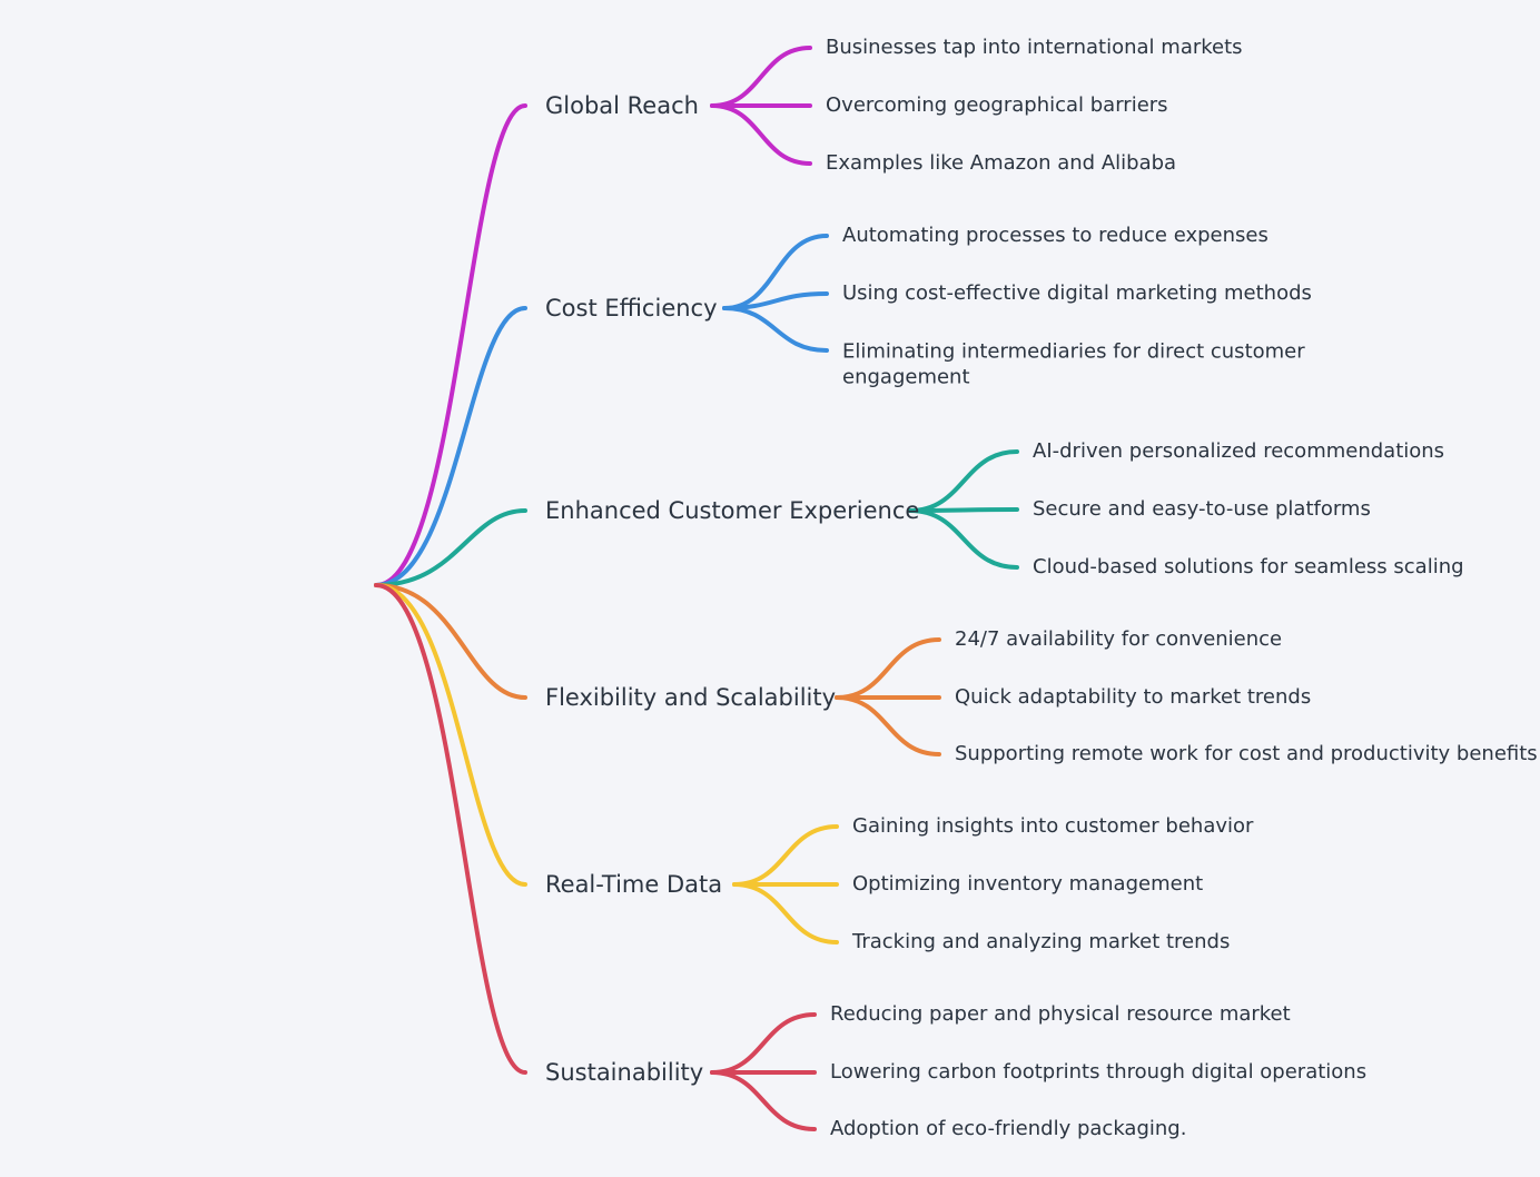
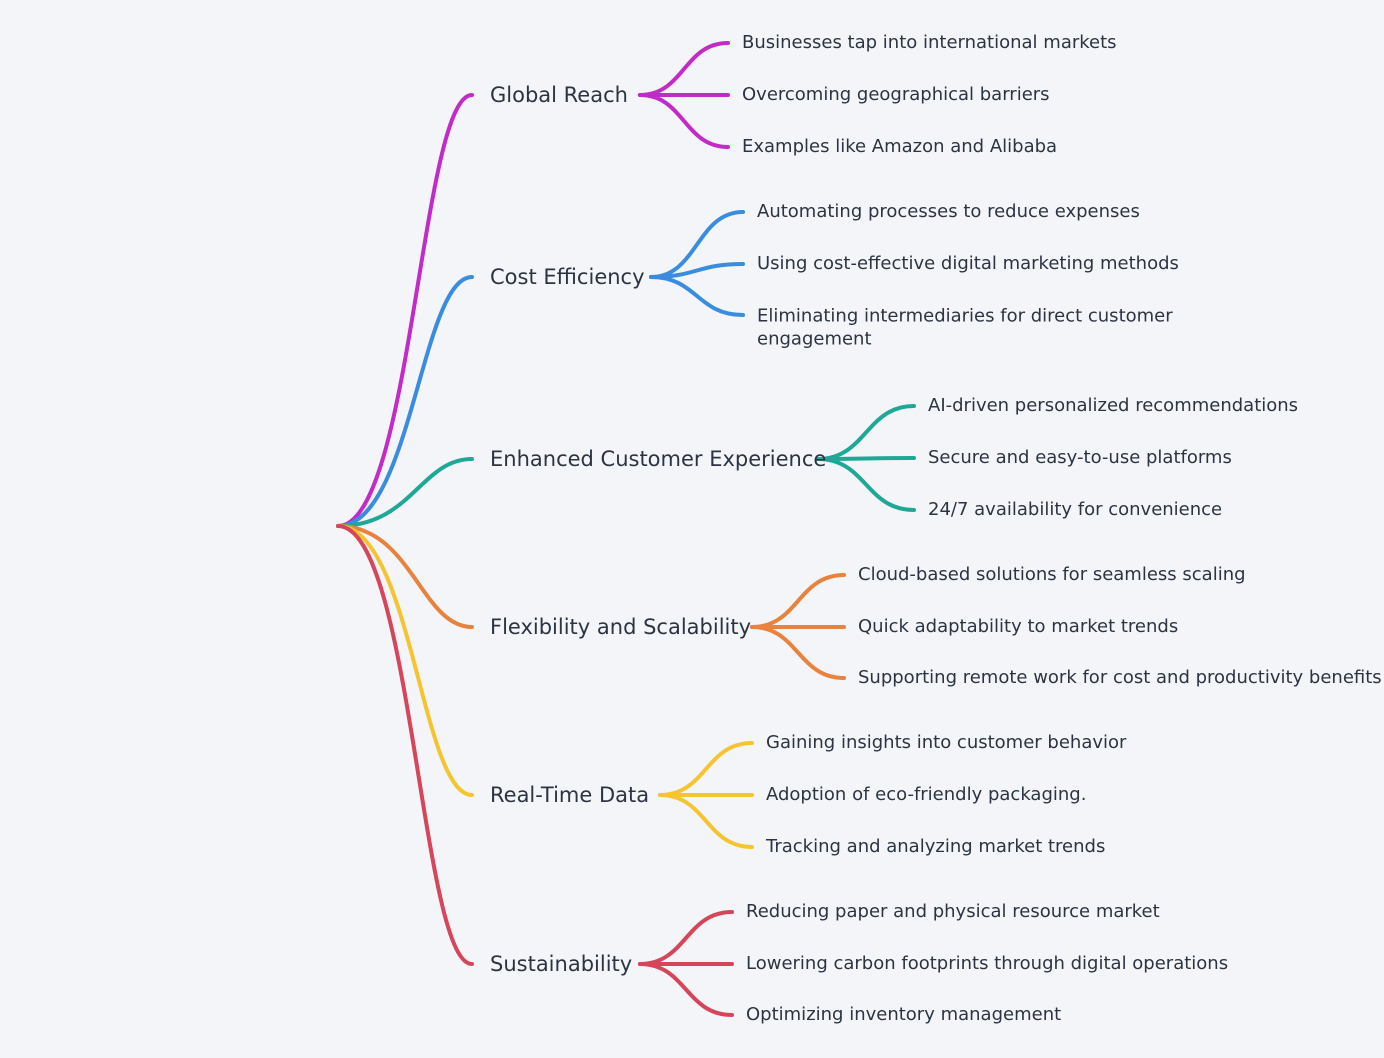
  Global Reach
  Businesses tap into international markets
  Overcoming geographical barriers
  Examples like Amazon and Alibaba
  Cost Efficiency
  Automating processes to reduce expenses
  Using cost-effective digital marketing methods
  Eliminating intermediaries for direct customer engagement
  Enhanced Customer Experience
  AI-driven personalized recommendations
  Secure and easy-to-use platforms
- Cloud-based solutions for seamless scaling
+ 24/7 availability for convenience
  Flexibility and Scalability
- 24/7 availability for convenience
+ Cloud-based solutions for seamless scaling
  Quick adaptability to market trends
  Supporting remote work for cost and productivity benefits
  Real-Time Data
  Gaining insights into customer behavior
- Optimizing inventory management
+ Adoption of eco-friendly packaging.
  Tracking and analyzing market trends
  Sustainability
  Reducing paper and physical resource market
  Lowering carbon footprints through digital operations
- Adoption of eco-friendly packaging.
+ Optimizing inventory management
